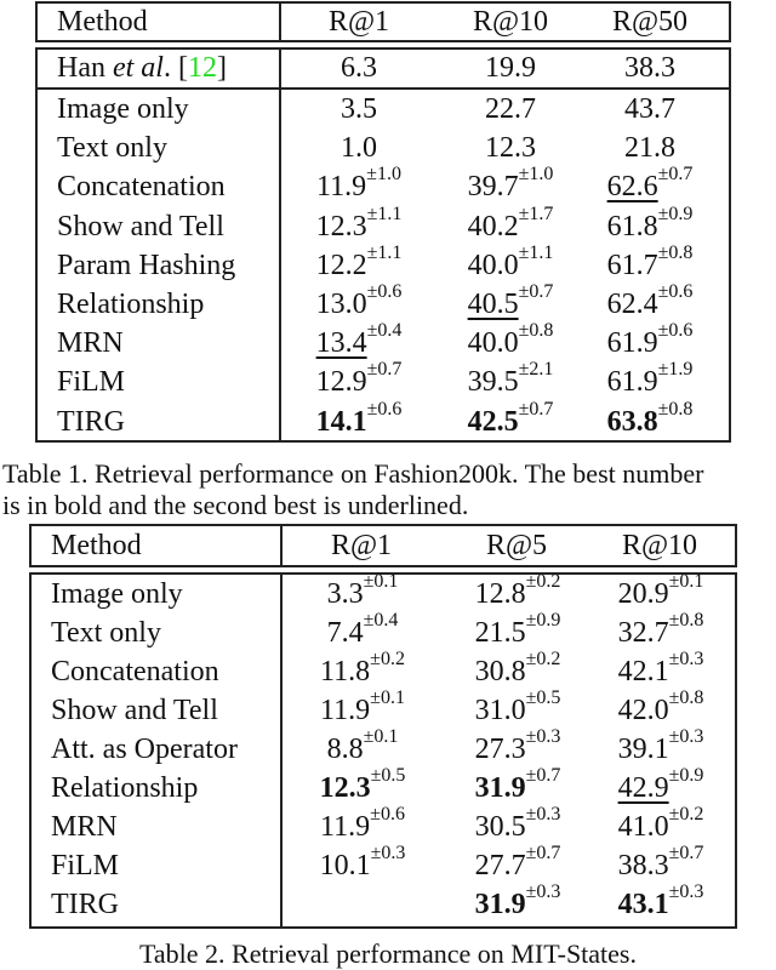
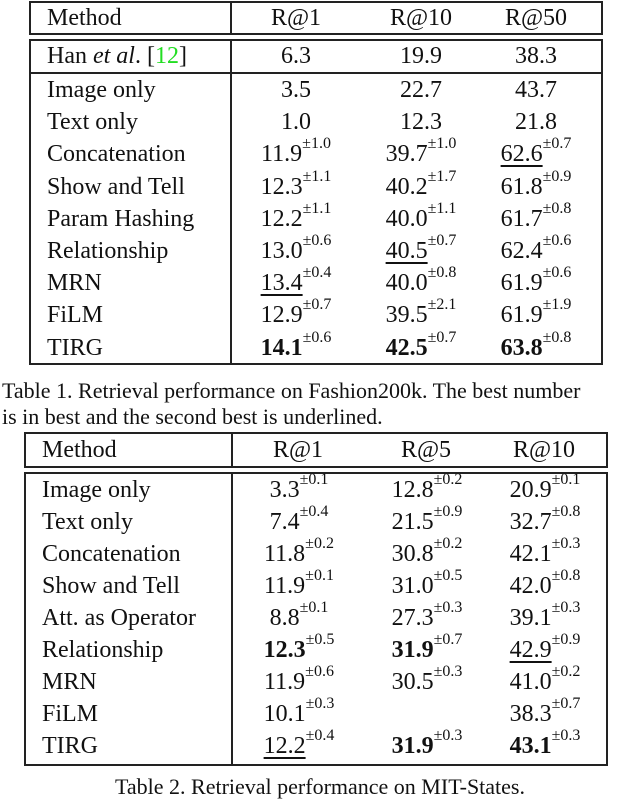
  Method
  R@1
  R@10
  R@50
  Han et al. [12]
  6.3
  19.9
  38.3
  Image only
  3.5
  22.7
  43.7
  Text only
  1.0
  12.3
  21.8
  Concatenation
  11.9±1.0
  39.7±1.0
  62.6±0.7
  Show and Tell
  12.3±1.1
  40.2±1.7
  61.8±0.9
  Param Hashing
  12.2±1.1
  40.0±1.1
  61.7±0.8
  Relationship
  13.0±0.6
  40.5±0.7
  62.4±0.6
  MRN
  13.4±0.4
  40.0±0.8
  61.9±0.6
  FiLM
  12.9±0.7
  39.5±2.1
  61.9±1.9
  TIRG
  14.1±0.6
  42.5±0.7
  63.8±0.8
  Table 1. Retrieval performance on Fashion200k. The best number
- is in bold and the second best is underlined.
+ is in best and the second best is underlined.
  Method
  R@1
  R@5
  R@10
  Image only
  3.3±0.1
  12.8±0.2
  20.9±0.1
  Text only
  7.4±0.4
  21.5±0.9
  32.7±0.8
  Concatenation
  11.8±0.2
  30.8±0.2
  42.1±0.3
  Show and Tell
  11.9±0.1
  31.0±0.5
  42.0±0.8
  Att. as Operator
  8.8±0.1
  27.3±0.3
  39.1±0.3
  Relationship
  12.3±0.5
  31.9±0.7
  42.9±0.9
  MRN
  11.9±0.6
  30.5±0.3
  41.0±0.2
  FiLM
  10.1±0.3
- 27.7±0.7
  38.3±0.7
  TIRG
+ 12.2±0.4
  31.9±0.3
  43.1±0.3
  Table 2. Retrieval performance on MIT-States.
